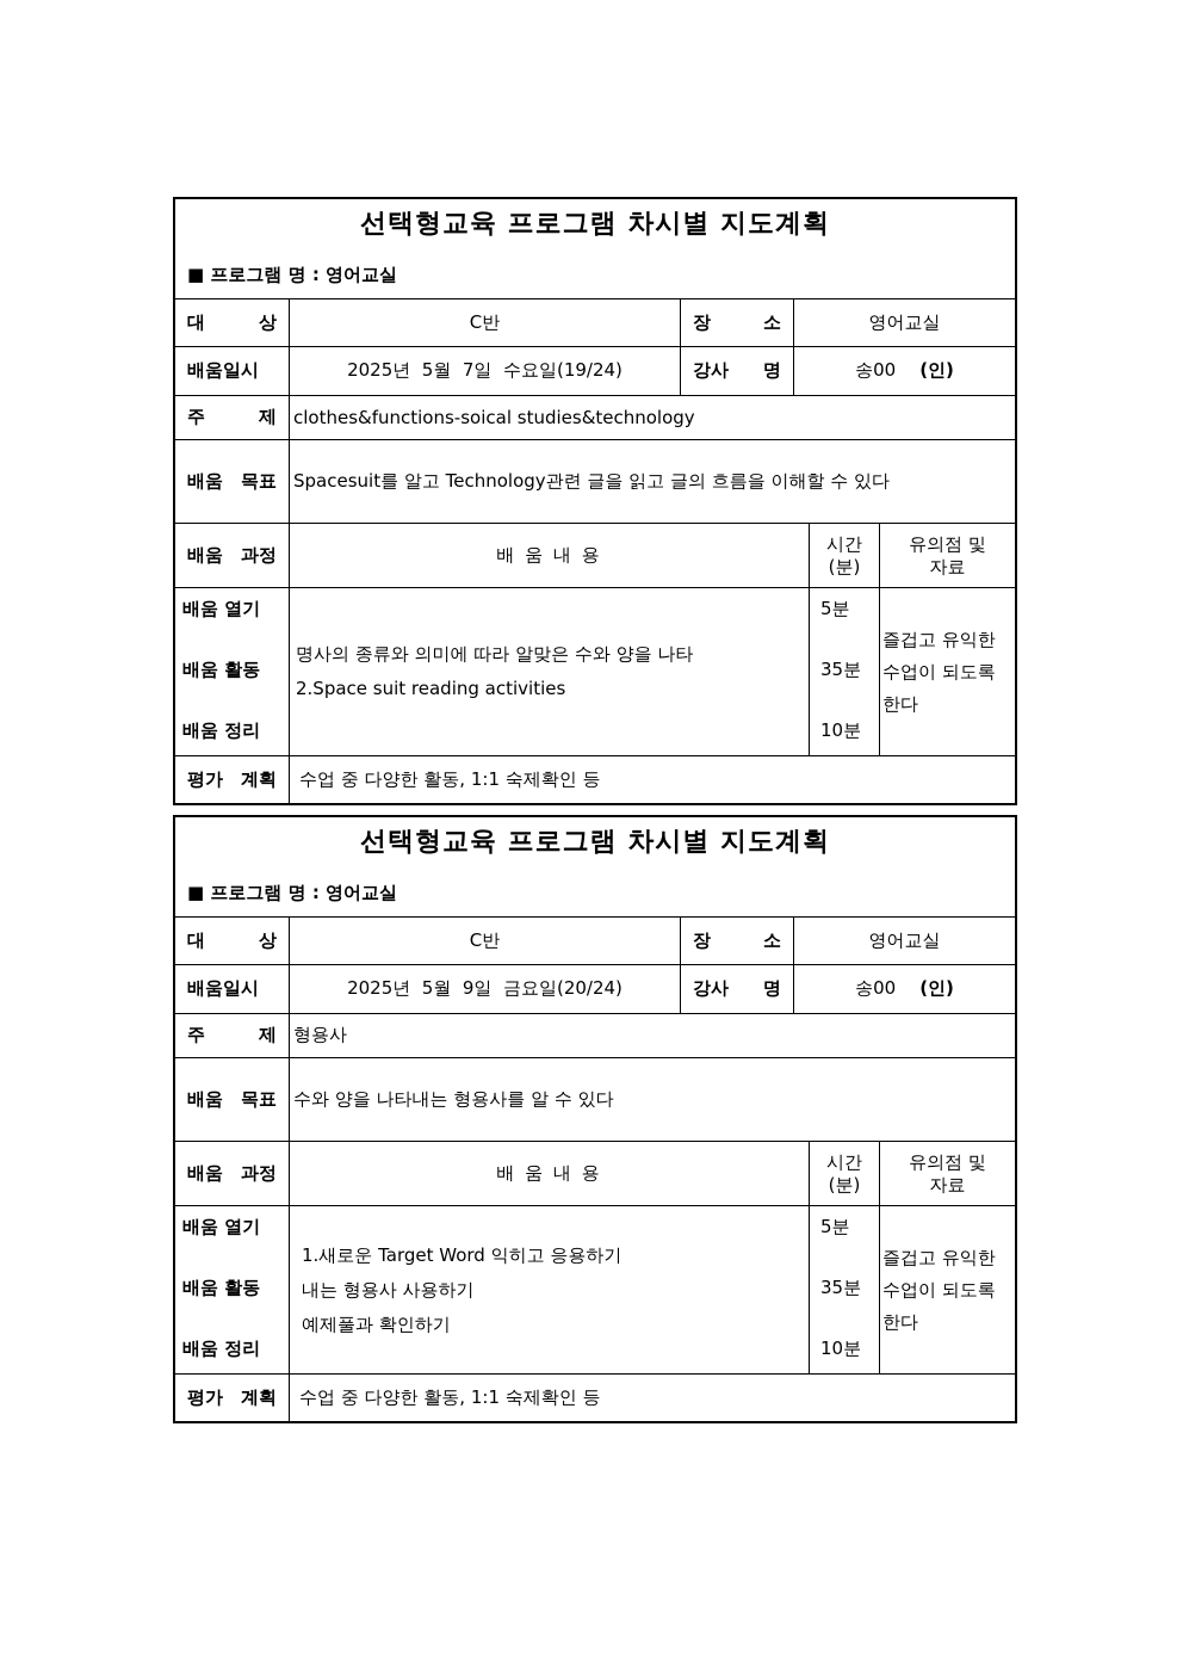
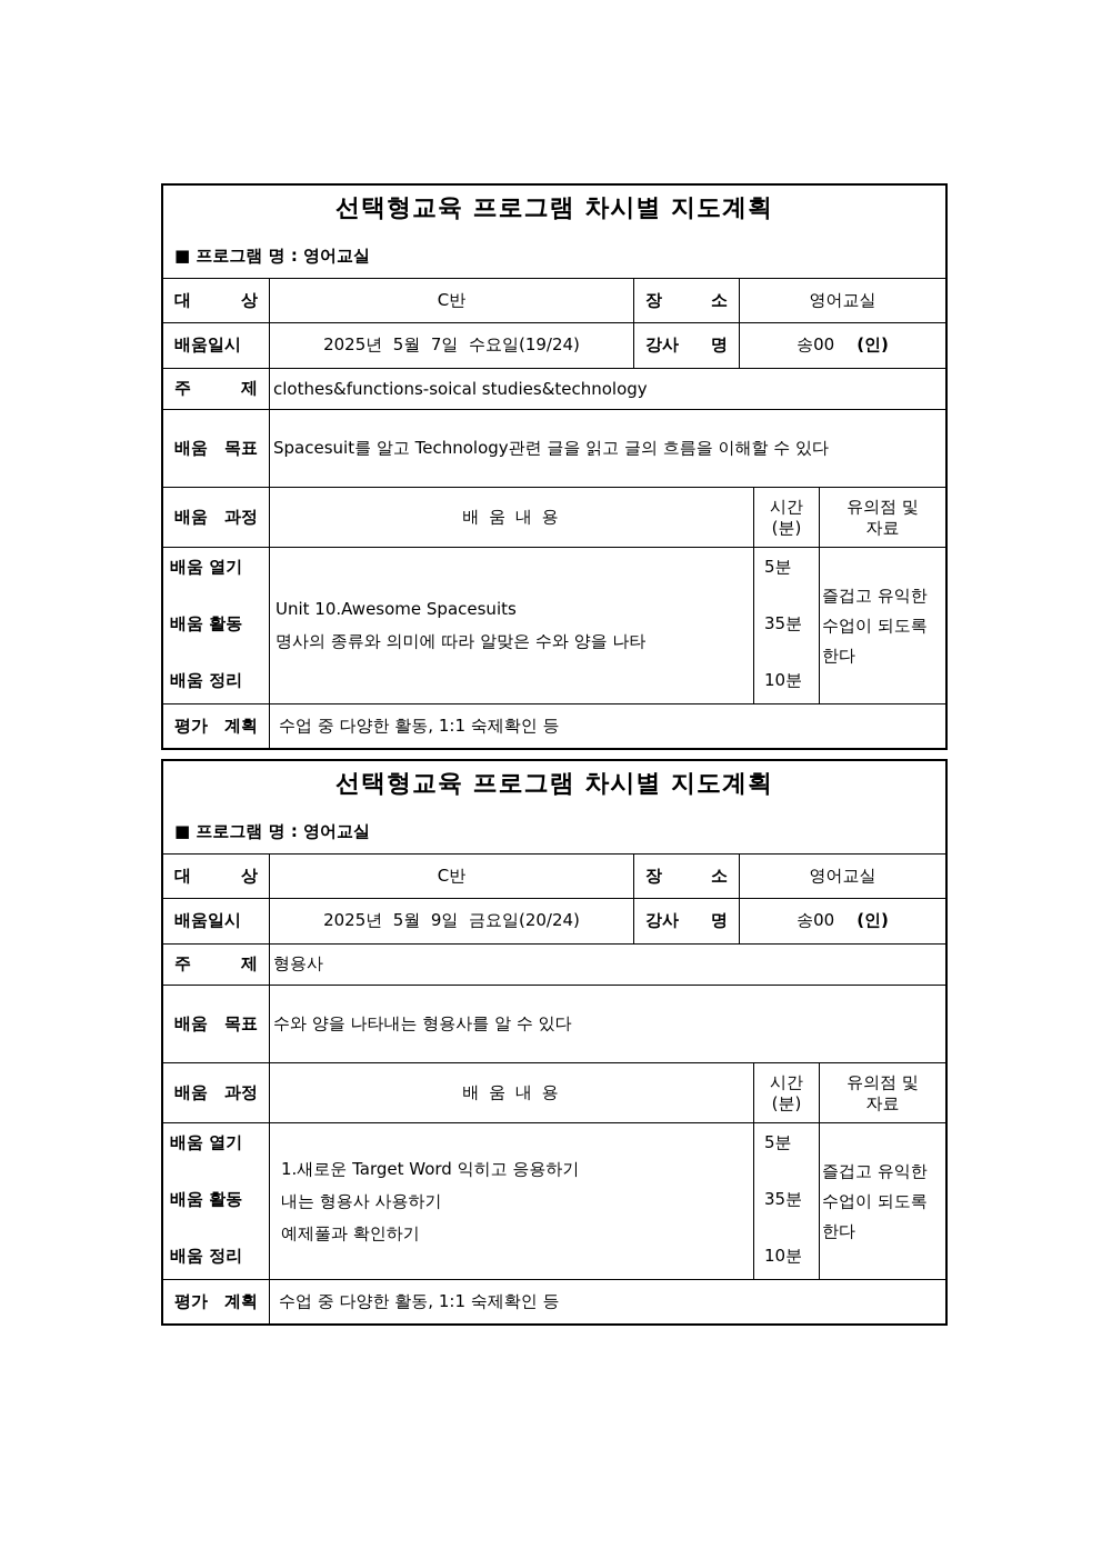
  선택형교육 프로그램 차시별 지도계획
  ■ 프로그램 명 : 영어교실
  대 상
  C반
  장 소
  영어교실
  배움일시
  2025년 5월 7일 수요일(19/24)
  강사 명
  송00
  (인)
  주 제
  clothes&functions-soical studies&technology
  배움 목표
  Spacesuit를 알고 Technology관련 글을 읽고 글의 흐름을 이해할 수 있다
  배움 과정
  배 움 내 용
  시간
  (분)
  유의점 및
  자료
  배움 열기
  배움 활동
  배움 정리
+ Unit 10.Awesome Spacesuits
  명사의 종류와 의미에 따라 알맞은 수와 양을 나타
- 2.Space suit reading activities
  5분
  35분
  10분
  즐겁고 유익한
  수업이 되도록
  한다
  평가 계획
  수업 중 다양한 활동, 1:1 숙제확인 등
  선택형교육 프로그램 차시별 지도계획
  ■ 프로그램 명 : 영어교실
  대 상
  C반
  장 소
  영어교실
  배움일시
  2025년 5월 9일 금요일(20/24)
  강사 명
  송00
  (인)
  주 제
  형용사
  배움 목표
  수와 양을 나타내는 형용사를 알 수 있다
  배움 과정
  배 움 내 용
  시간
  (분)
  유의점 및
  자료
  배움 열기
  배움 활동
  배움 정리
  1.새로운 Target Word 익히고 응용하기
  내는 형용사 사용하기
  예제풀과 확인하기
  5분
  35분
  10분
  즐겁고 유익한
  수업이 되도록
  한다
  평가 계획
  수업 중 다양한 활동, 1:1 숙제확인 등
